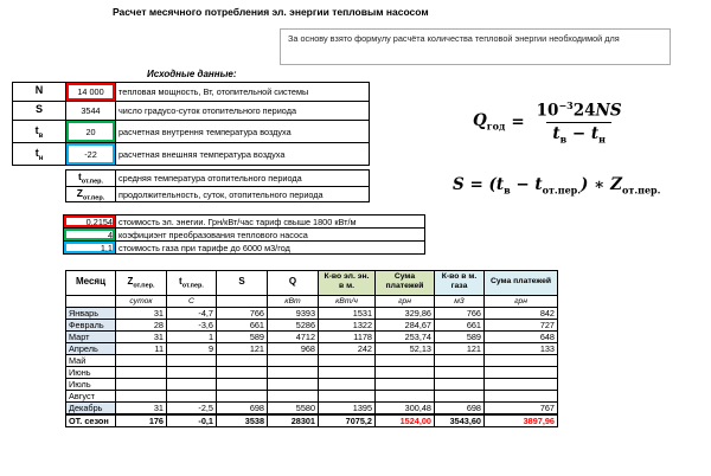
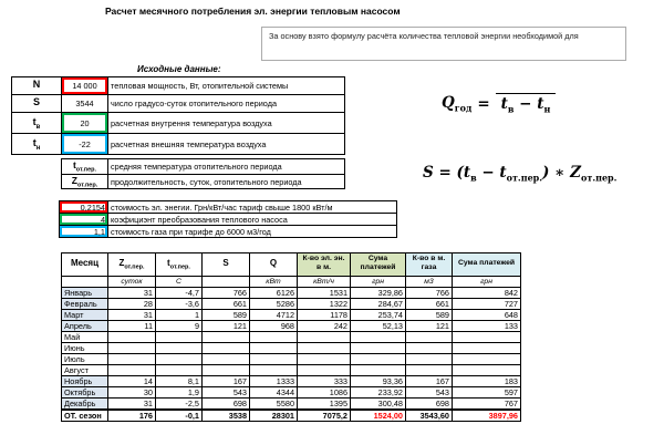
  Расчет месячного потребления эл. энергии тепловым насосом
  За основу взято формулу расчёта количества тепловой энергии необходимой для
  Исходные данные:
  N	14 000	тепловая мощность, Вт, отопительной системы
  S	3544	число градусо-суток отопительного периода
  t	20	расчетная внутрення температура воздуха
  t	-22	расчетная внешняя температура воздуха
  t	средняя температура отопительного периода
  Z	продолжительность, суток, отопительного периода
  0,2154	стоимость эл. энегии. Грн/кВт/час тариф свыше 1800 кВт/м
  4	коэфициэнт преобразования теплового насоса
  1,1	стоимость газа при тарифе до 6000 м3/год
  Qгод
  =
- 10−324NS
  tв − tн
  S = (tв − tот.пер.) ∗ Zот.пер.
- Январь	31	-4,7	766	9393	1531	329,86	766	842
+ Январь	31	-4,7	766	6126	1531	329,86	766	842
  Февраль	28	-3,6	661	5286	1322	284,67	661	727
  Март	31	1	589	4712	1178	253,74	589	648
  Апрель	11	9	121	968	242	52,13	121	133
  Май
  Июнь
  Июль
  Август
+ Ноябрь	14	8,1	167	1333	333	93,36	167	183
+ Октябрь	30	1,9	543	4344	1086	233,92	543	597
  Декабрь	31	-2,5	698	5580	1395	300,48	698	767
  ОТ. сезон	176	-0,1	3538	28301	7075,2	1524,00	3543,60	3897,96
